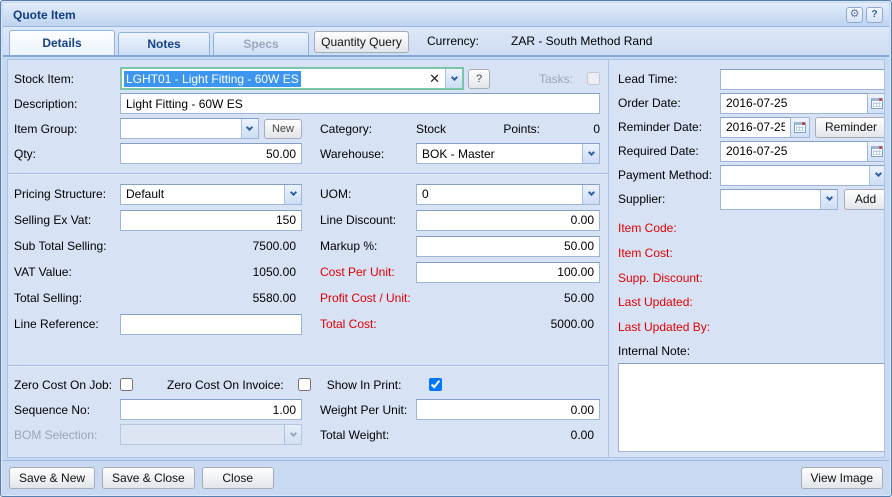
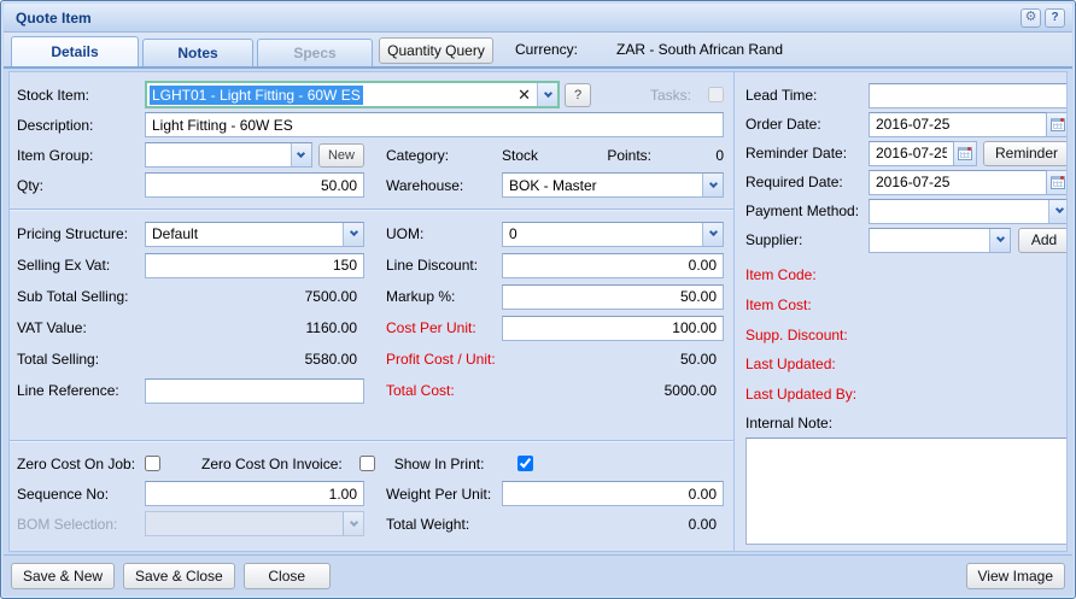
  Quote Item
  ⚙
  ?
  Details
  Notes
  Specs
  Quantity Query
  Currency:
- ZAR - South Method Rand
+ ZAR - South African Rand
  Stock Item:
  LGHT01 - Light Fitting - 60W ES
  ✕
  ?
  Tasks:
  Description:
  Light Fitting - 60W ES
  Item Group:
  New
  Category:
  Stock
  Points:
  0
  Qty:
  50.00
  Warehouse:
  BOK - Master
  Pricing Structure:
  Default
  UOM:
  0
  Selling Ex Vat:
  150
  Line Discount:
  0.00
  Sub Total Selling:
  7500.00
  Markup %:
  50.00
  VAT Value:
- 1050.00
+ 1160.00
  Cost Per Unit:
  100.00
  Total Selling:
  5580.00
  Profit Cost / Unit:
  50.00
  Line Reference:
  Total Cost:
  5000.00
  Zero Cost On Job:
  Zero Cost On Invoice:
  Show In Print:
  Sequence No:
  1.00
  Weight Per Unit:
  0.00
  BOM Selection:
  Total Weight:
  0.00
  Lead Time:
  Order Date:
  2016-07-25
  Reminder Date:
  2016-07-25
  Reminder
  Required Date:
  2016-07-25
  Payment Method:
  Supplier:
  Add
  Item Code:
  Item Cost:
  Supp. Discount:
  Last Updated:
  Last Updated By:
  Internal Note:
  Save & New
  Save & Close
  Close
  View Image
